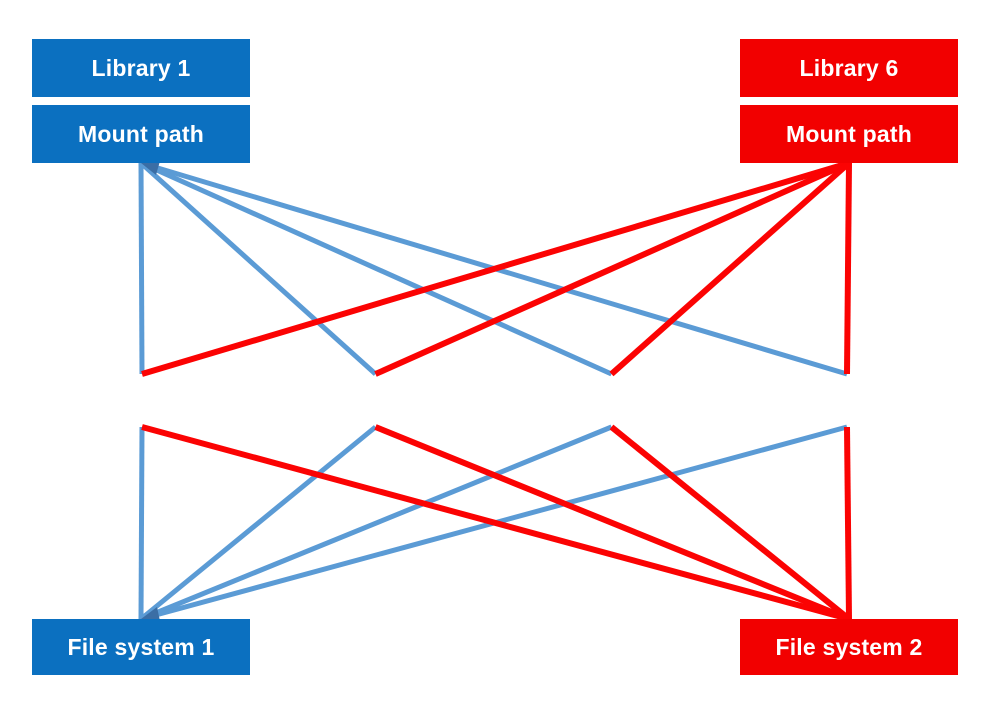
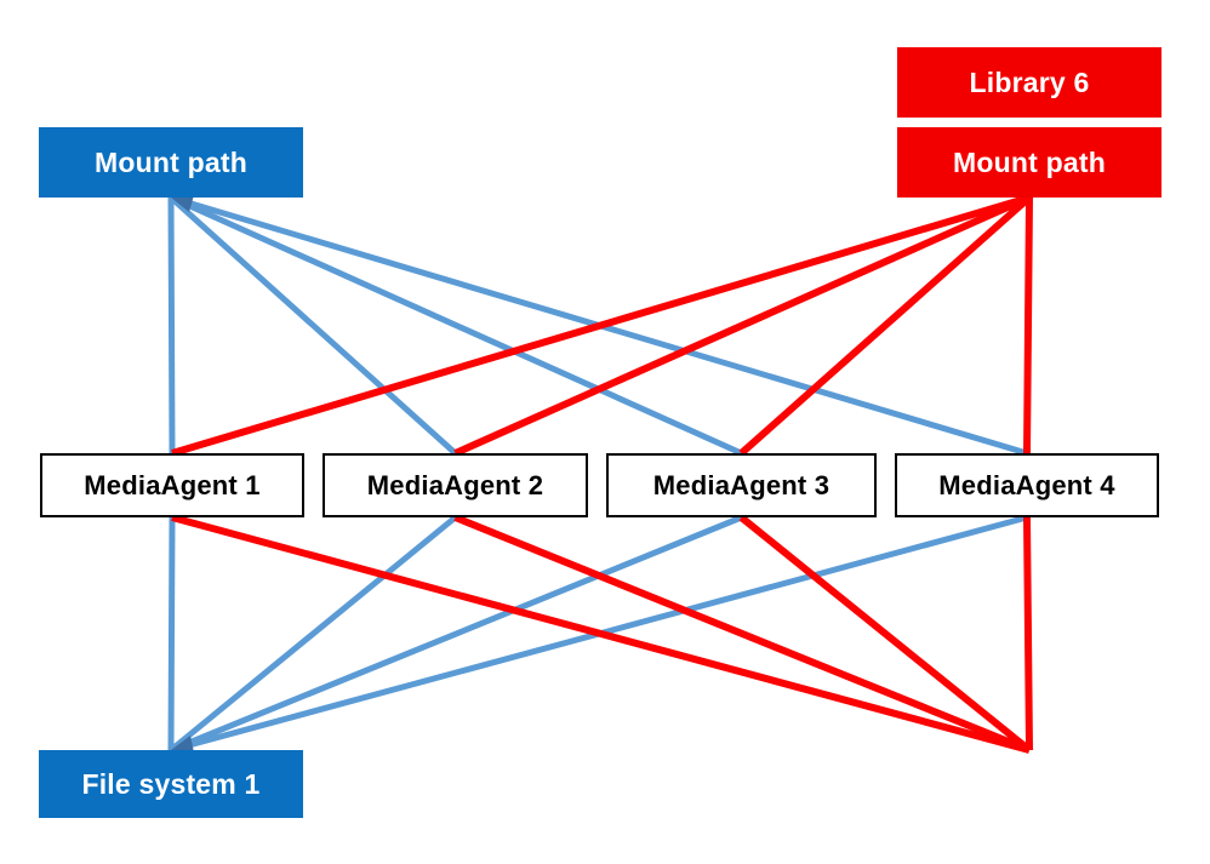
- Library 1
  Mount path
  Library 6
  Mount path
+ MediaAgent 1
+ MediaAgent 2
+ MediaAgent 3
+ MediaAgent 4
  File system 1
- File system 2
